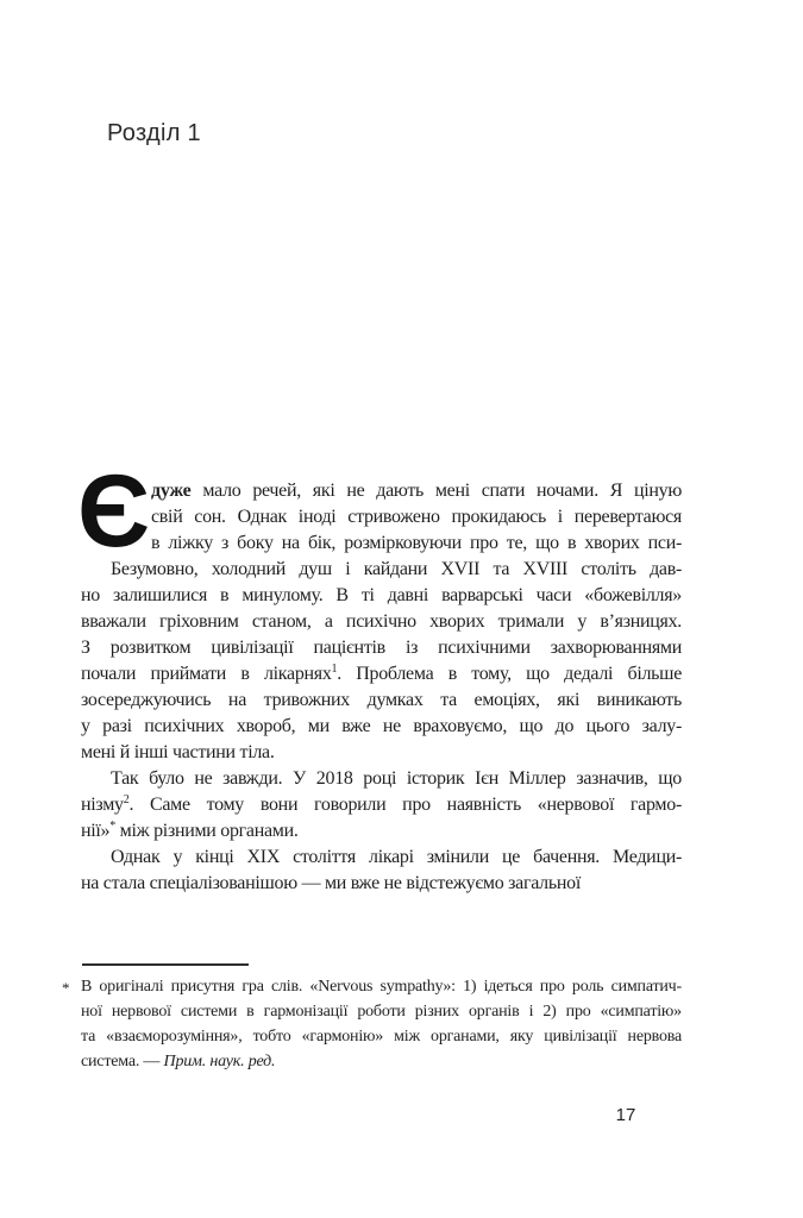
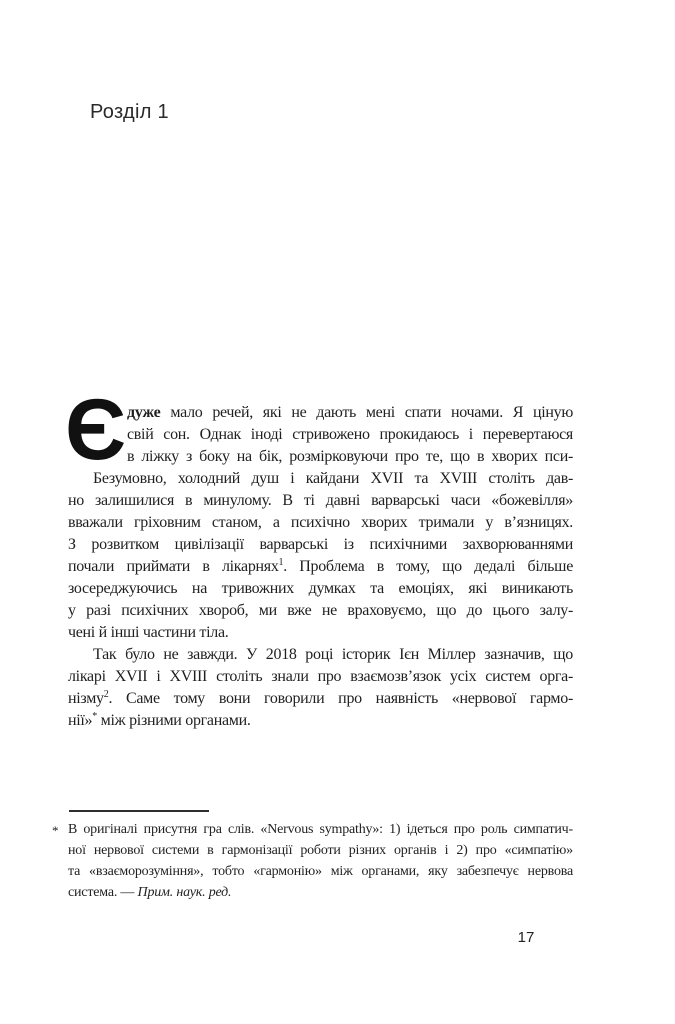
  Розділ 1
  Є
  дуже мало речей, які не дають мені спати ночами. Я ціную
  свій сон. Однак іноді стривожено прокидаюсь і перевертаюся
  в ліжку з боку на бік, розмірковуючи про те, що в хворих пси-
  Безумовно, холодний душ і кайдани XVII та XVIII століть дав-
  но залишилися в минулому. В ті давні варварські часи «божевілля»
  вважали гріховним станом, а психічно хворих тримали у в’язницях.
- З розвитком цивілізації пацієнтів із психічними захворюваннями
+ З розвитком цивілізації варварські із психічними захворюваннями
  почали приймати в лікарнях1. Проблема в тому, що дедалі більше
  зосереджуючись на тривожних думках та емоціях, які виникають
  у разі психічних хвороб, ми вже не враховуємо, що до цього залу-
- мені й інші частини тіла.
+ чені й інші частини тіла.
  Так було не завжди. У 2018 році історик Ієн Міллер зазначив, що
+ лікарі XVII і XVIII століть знали про взаємозв’язок усіх систем орга-
  нізму2. Саме тому вони говорили про наявність «нервової гармо-
  нії»* між різними органами.
- Однак у кінці XIX століття лікарі змінили це бачення. Медици-
- на стала спеціалізованішою — ми вже не відстежуємо загальної
  *
  В оригіналі присутня гра слів. «Nervous sympathy»: 1) ідеться про роль симпатич-
  ної нервової системи в гармонізації роботи різних органів і 2) про «симпатію»
- та «взаєморозуміння», тобто «гармонію» між органами, яку цивілізації нервова
+ та «взаєморозуміння», тобто «гармонію» між органами, яку забезпечує нервова
  система. — Прим. наук. ред.
  17
